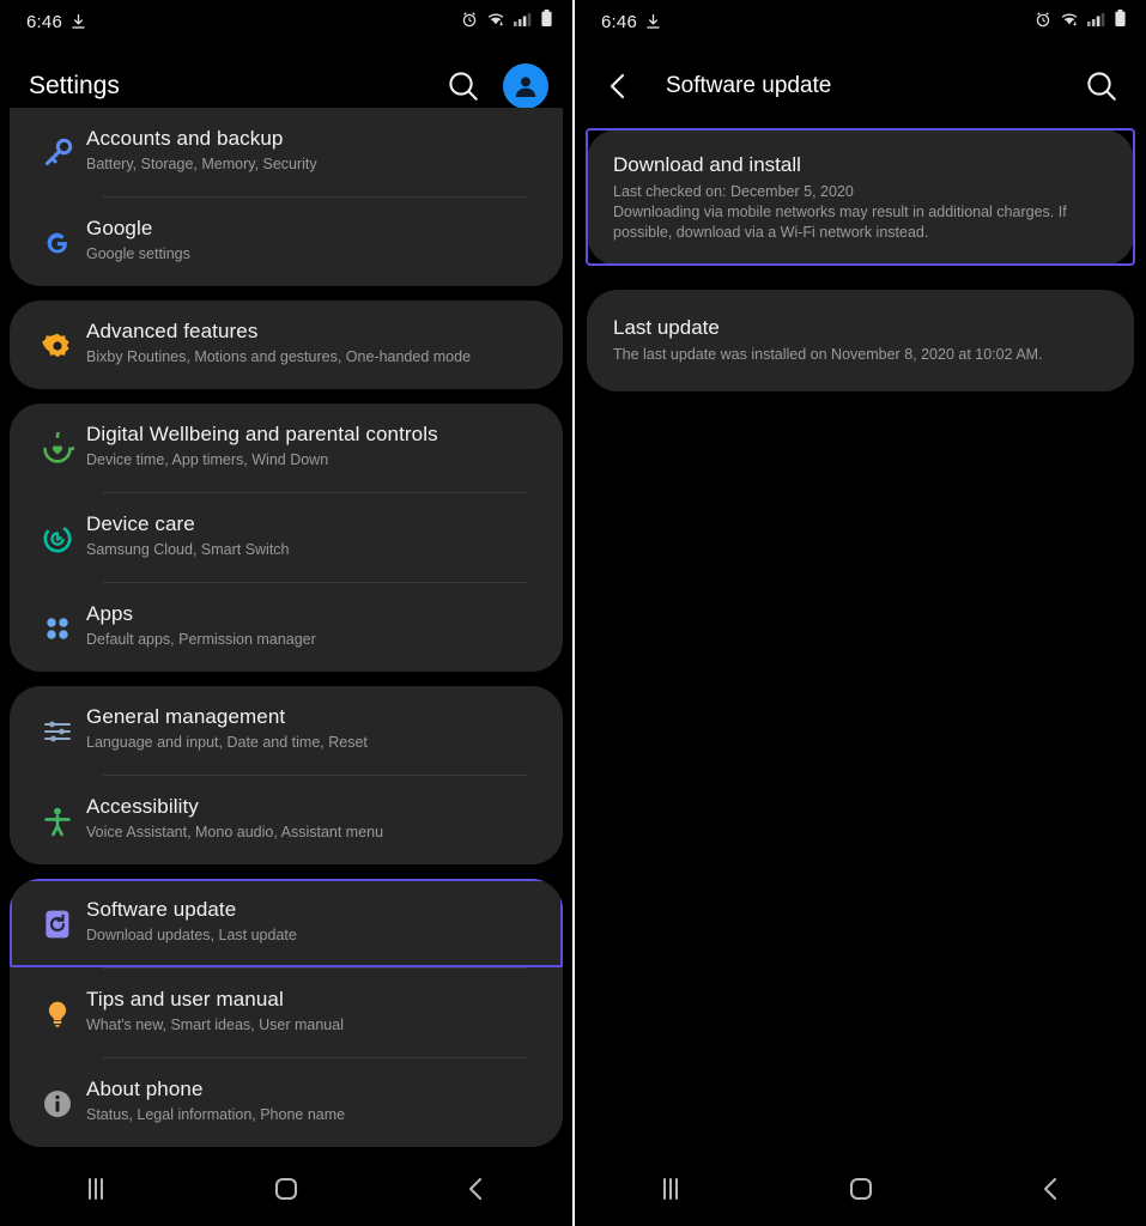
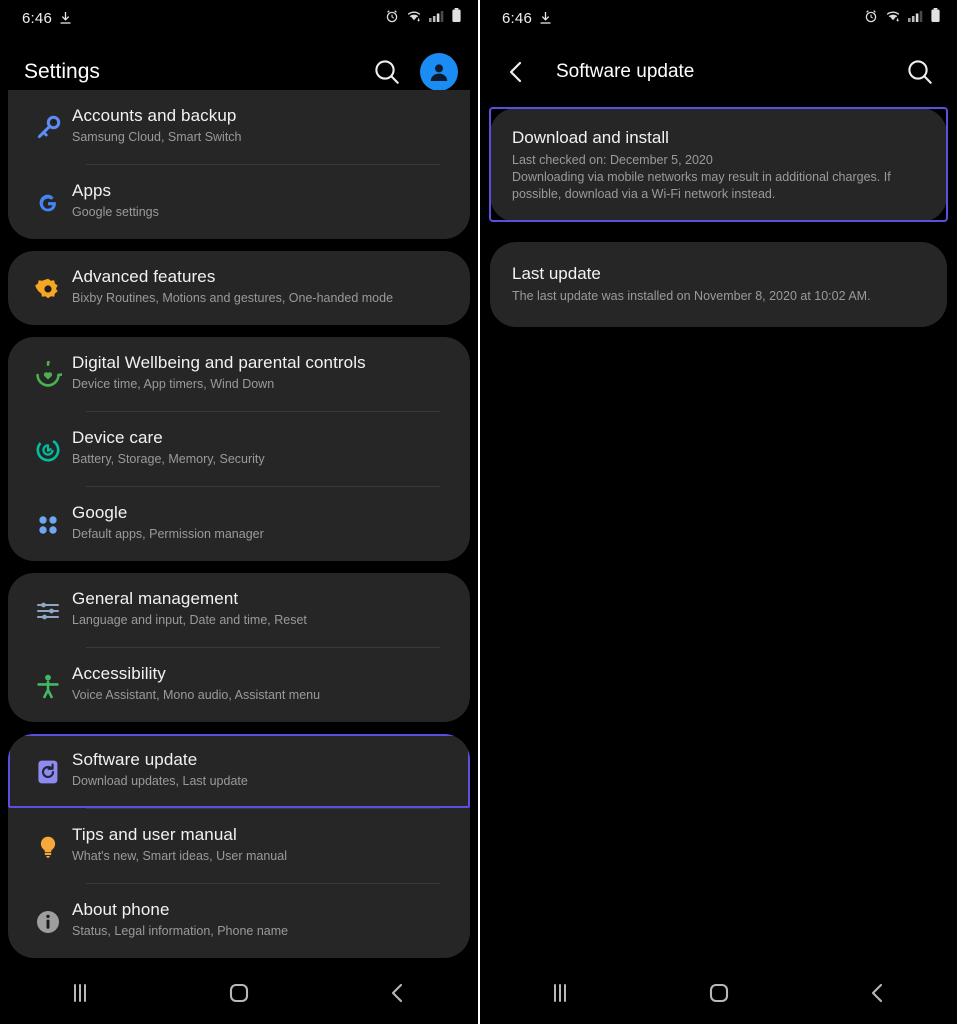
  6:46
  Settings
  Accounts and backup
- Battery, Storage, Memory, Security
+ Samsung Cloud, Smart Switch
- Google
+ Apps
  Google settings
  Advanced features
  Bixby Routines, Motions and gestures, One-handed mode
  Digital Wellbeing and parental controls
  Device time, App timers, Wind Down
  Device care
- Samsung Cloud, Smart Switch
+ Battery, Storage, Memory, Security
- Apps
+ Google
  Default apps, Permission manager
  General management
  Language and input, Date and time, Reset
  Accessibility
  Voice Assistant, Mono audio, Assistant menu
  Software update
  Download updates, Last update
  Tips and user manual
  What's new, Smart ideas, User manual
  About phone
  Status, Legal information, Phone name
  6:46
  Software update
  Download and install
  Last checked on: December 5, 2020
  Downloading via mobile networks may result in additional charges. If possible, download via a Wi-Fi network instead.
  Last update
  The last update was installed on November 8, 2020 at 10:02 AM.
